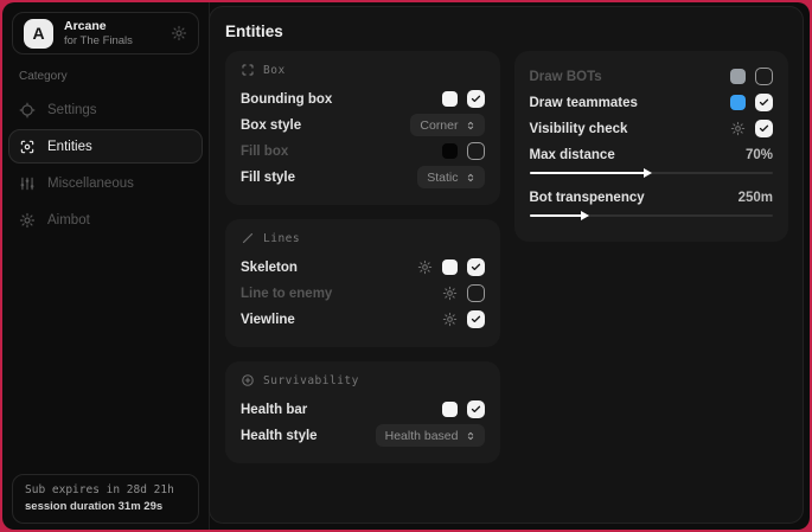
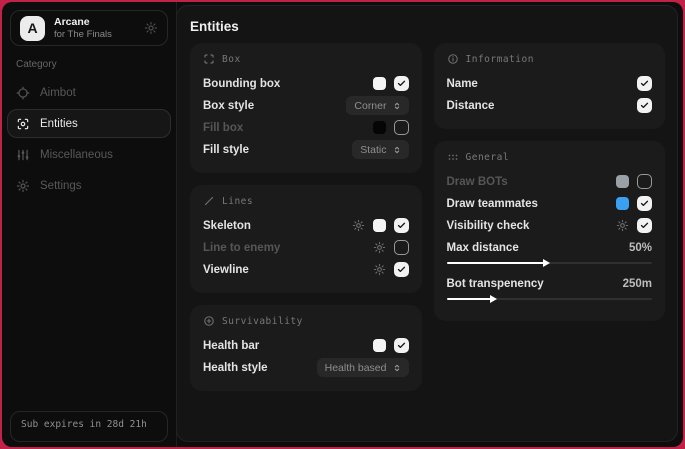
  A
  Arcane
  for The Finals
  Category
- Settings
+ Aimbot
  Entities
  Miscellaneous
- Aimbot
+ Settings
  Sub expires in 28d 21h
- session duration 31m 29s
  Entities
  Box
  Bounding box
  Box style
  Corner
  Fill box
  Fill style
  Static
  Lines
  Skeleton
  Line to enemy
  Viewline
  Survivability
  Health bar
  Health style
  Health based
+ Information
+ Name
+ Distance
+ General
  Draw BOTs
  Draw teammates
  Visibility check
  Max distance
- 70%
+ 50%
  Bot transpenency
  250m
